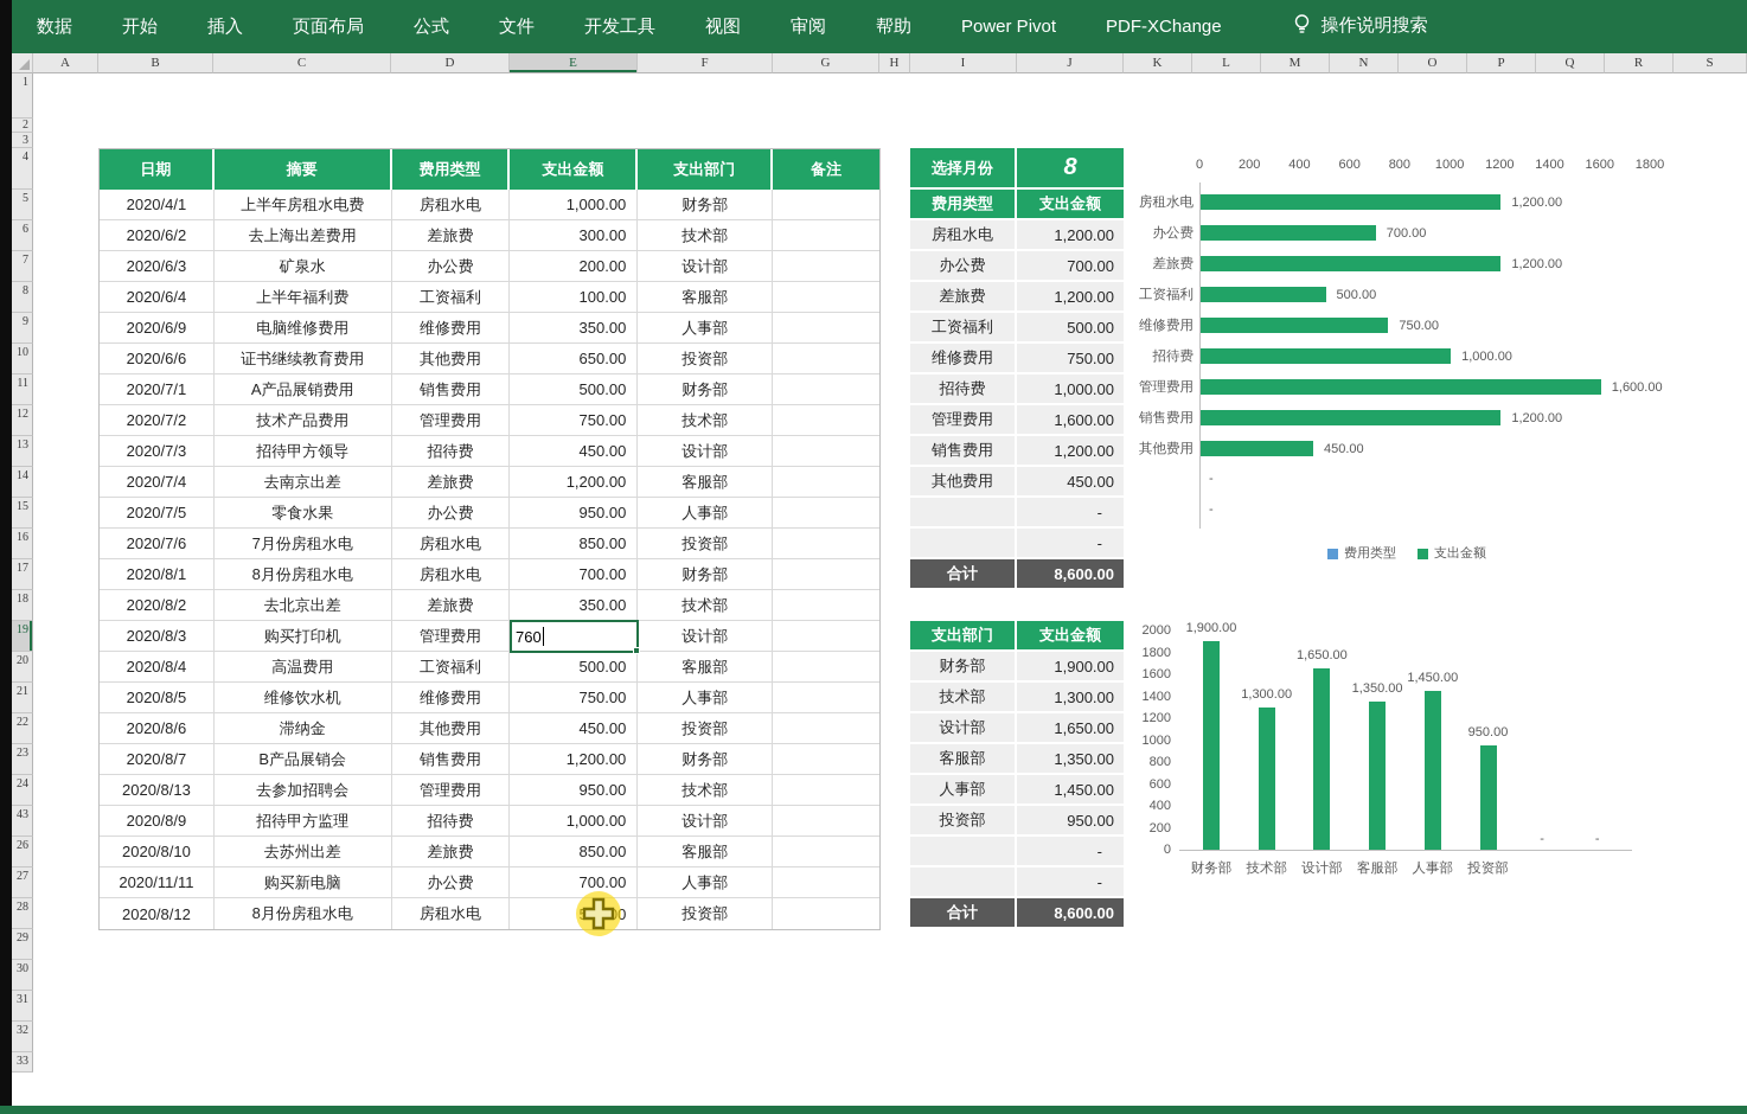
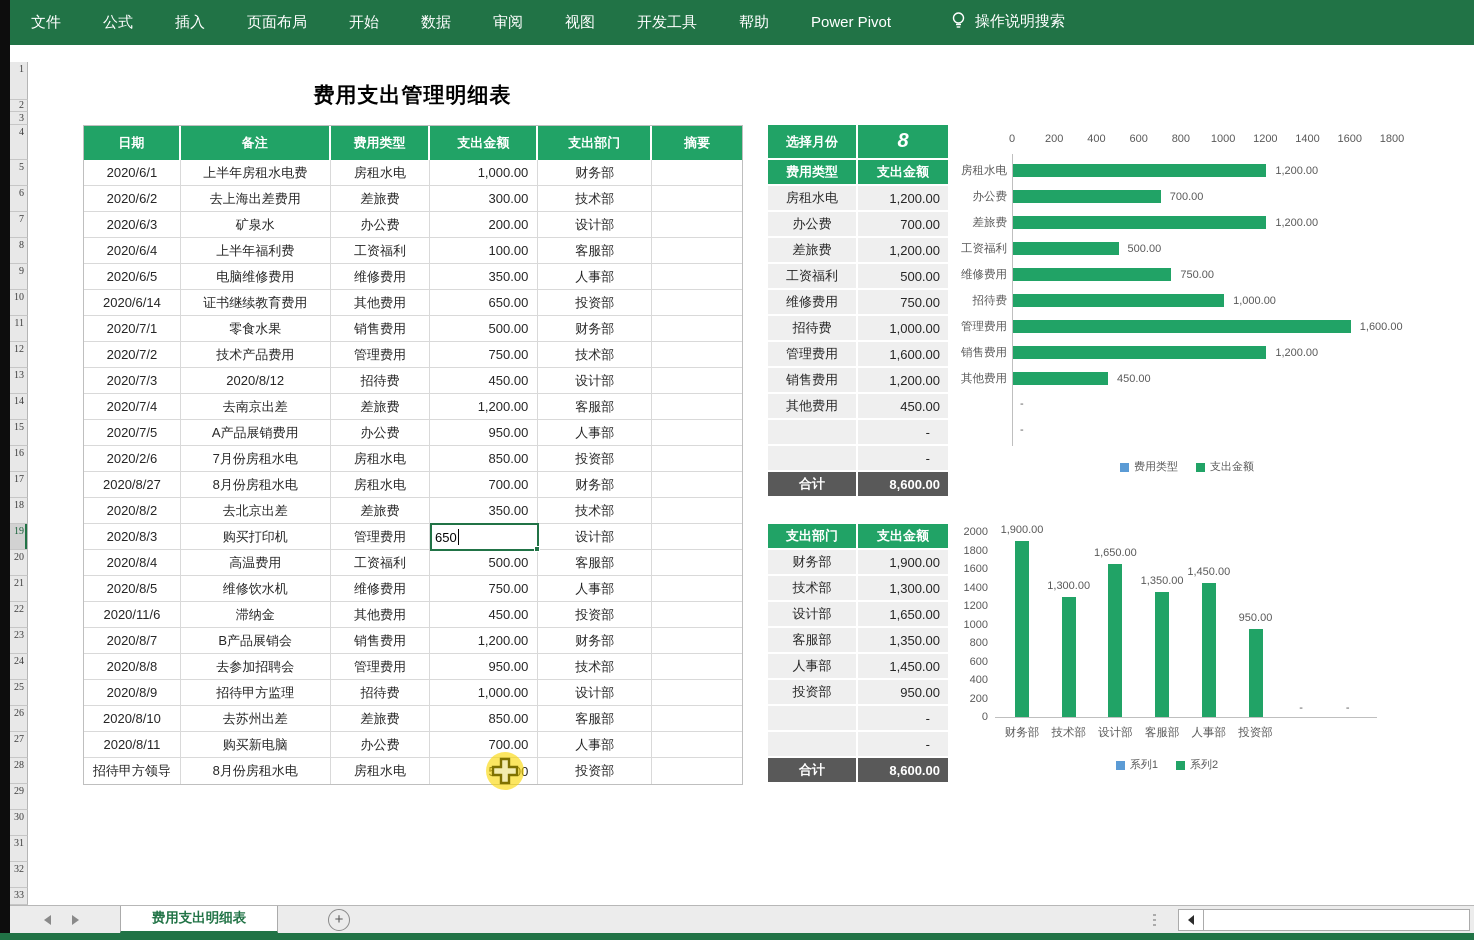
- 数据
+ 文件
- 开始
+ 公式
  插入
  页面布局
- 公式
+ 开始
- 文件
+ 数据
- 开发工具
+ 审阅
  视图
- 审阅
+ 开发工具
  帮助
  Power Pivot
- PDF-XChange
  操作说明搜索
- A
- B
- C
- D
- E
- F
- G
- H
- I
- J
- K
- L
- M
- N
- O
- P
- Q
- R
- S
  1
  2
  3
  4
  5
  6
  7
  8
  9
  10
  11
  12
  13
  14
  15
  16
  17
  18
  19
  20
  21
  22
  23
  24
- 43
+ 25
  26
  27
  28
  29
  30
  31
  32
  33
+ 费用支出管理明细表
  日期
- 摘要
+ 备注
  费用类型
  支出金额
  支出部门
- 备注
+ 摘要
- 2020/4/1
+ 2020/6/1
  上半年房租水电费
  房租水电
  1,000.00
  财务部
  2020/6/2
  去上海出差费用
  差旅费
  300.00
  技术部
  2020/6/3
  矿泉水
  办公费
  200.00
  设计部
  2020/6/4
  上半年福利费
  工资福利
  100.00
  客服部
- 2020/6/9
+ 2020/6/5
  电脑维修费用
  维修费用
  350.00
  人事部
- 2020/6/6
+ 2020/6/14
  证书继续教育费用
  其他费用
  650.00
  投资部
  2020/7/1
- A产品展销费用
+ 零食水果
  销售费用
  500.00
  财务部
  2020/7/2
  技术产品费用
  管理费用
  750.00
  技术部
  2020/7/3
- 招待甲方领导
+ 2020/8/12
  招待费
  450.00
  设计部
  2020/7/4
  去南京出差
  差旅费
  1,200.00
  客服部
  2020/7/5
- 零食水果
+ A产品展销费用
  办公费
  950.00
  人事部
- 2020/7/6
+ 2020/2/6
  7月份房租水电
  房租水电
  850.00
  投资部
- 2020/8/1
+ 2020/8/27
  8月份房租水电
  房租水电
  700.00
  财务部
  2020/8/2
  去北京出差
  差旅费
  350.00
  技术部
  2020/8/3
  购买打印机
  管理费用
  设计部
  2020/8/4
  高温费用
  工资福利
  500.00
  客服部
  2020/8/5
  维修饮水机
  维修费用
  750.00
  人事部
- 2020/8/6
+ 2020/11/6
  滞纳金
  其他费用
  450.00
  投资部
  2020/8/7
  B产品展销会
  销售费用
  1,200.00
  财务部
- 2020/8/13
+ 2020/8/8
  去参加招聘会
  管理费用
  950.00
  技术部
  2020/8/9
  招待甲方监理
  招待费
  1,000.00
  设计部
  2020/8/10
  去苏州出差
  差旅费
  850.00
  客服部
- 2020/11/11
+ 2020/8/11
  购买新电脑
  办公费
  700.00
  人事部
- 2020/8/12
+ 招待甲方领导
  8月份房租水电
  房租水电
  投资部
  选择月份
  8
  费用类型
  支出金额
  房租水电
  1,200.00
  办公费
  700.00
  差旅费
  1,200.00
  工资福利
  500.00
  维修费用
  750.00
  招待费
  1,000.00
  管理费用
  1,600.00
  销售费用
  1,200.00
  其他费用
  450.00
  -
  -
  合计
  8,600.00
  支出部门
  支出金额
  财务部
  1,900.00
  技术部
  1,300.00
  设计部
  1,650.00
  客服部
  1,350.00
  人事部
  1,450.00
  投资部
  950.00
  -
  -
  合计
  8,600.00
  0
  200
  400
  600
  800
  1000
  1200
  1400
  1600
  1800
  房租水电
  1,200.00
  办公费
  700.00
  差旅费
  1,200.00
  工资福利
  500.00
  维修费用
  750.00
  招待费
  1,000.00
  管理费用
  1,600.00
  销售费用
  1,200.00
  其他费用
  450.00
  -
  -
  费用类型
  支出金额
  0
  200
  400
  600
  800
  1000
  1200
  1400
  1600
  1800
  2000
  1,900.00
  财务部
  1,300.00
  技术部
  1,650.00
  设计部
  1,350.00
  客服部
  1,450.00
  人事部
  950.00
  投资部
  -
  -
+ 系列1
+ 系列2
- 760
+ 650
+ 费用支出明细表
+ +
